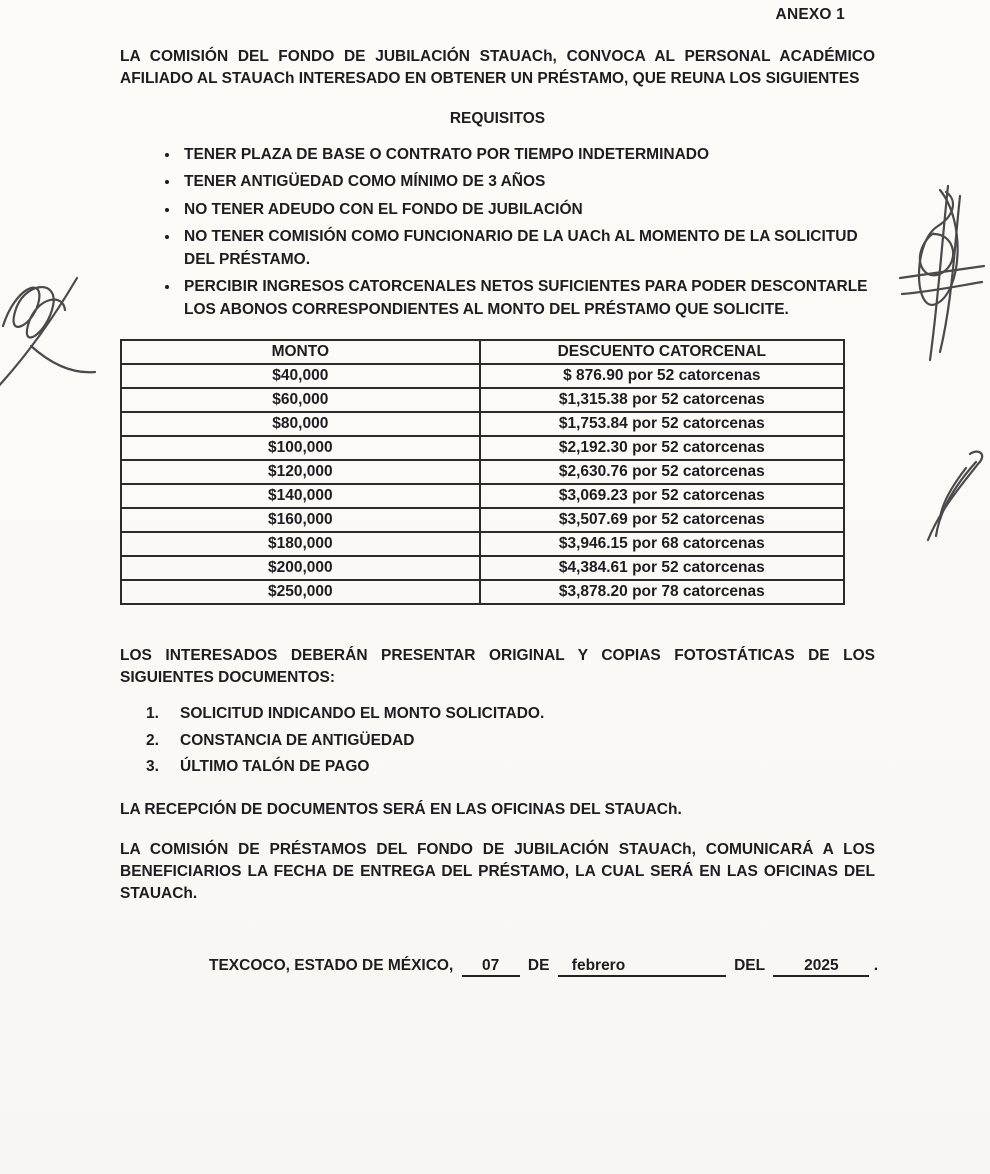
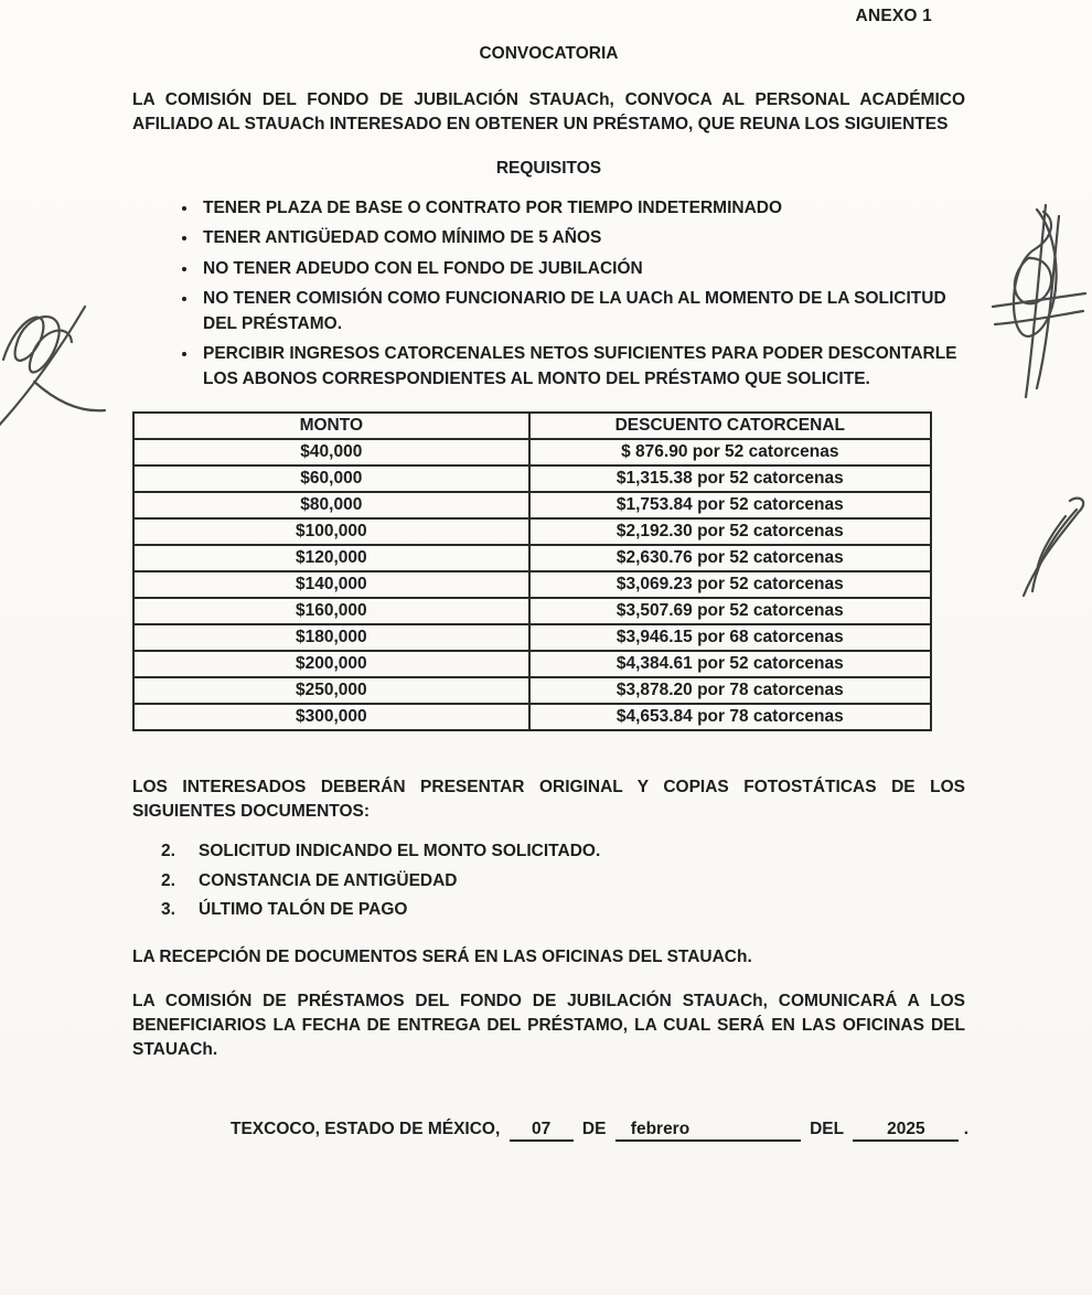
  ANEXO 1
+ CONVOCATORIA
  LA COMISIÓN DEL FONDO DE JUBILACIÓN STAUACh, CONVOCA AL PERSONAL ACADÉMICO AFILIADO AL STAUACh INTERESADO EN OBTENER UN PRÉSTAMO, QUE REUNA LOS SIGUIENTES
  REQUISITOS
  TENER PLAZA DE BASE O CONTRATO POR TIEMPO INDETERMINADO
- TENER ANTIGÜEDAD COMO MÍNIMO DE 3 AÑOS
+ TENER ANTIGÜEDAD COMO MÍNIMO DE 5 AÑOS
  NO TENER ADEUDO CON EL FONDO DE JUBILACIÓN
  NO TENER COMISIÓN COMO FUNCIONARIO DE LA UACh AL MOMENTO DE LA SOLICITUD DEL PRÉSTAMO.
  PERCIBIR INGRESOS CATORCENALES NETOS SUFICIENTES PARA PODER DESCONTARLE LOS ABONOS CORRESPONDIENTES AL MONTO DEL PRÉSTAMO QUE SOLICITE.
  MONTO	DESCUENTO CATORCENAL
  $40,000	$ 876.90 por 52 catorcenas
  $60,000	$1,315.38 por 52 catorcenas
  $80,000	$1,753.84 por 52 catorcenas
  $100,000	$2,192.30 por 52 catorcenas
  $120,000	$2,630.76 por 52 catorcenas
  $140,000	$3,069.23 por 52 catorcenas
  $160,000	$3,507.69 por 52 catorcenas
  $180,000	$3,946.15 por 68 catorcenas
  $200,000	$4,384.61 por 52 catorcenas
  $250,000	$3,878.20 por 78 catorcenas
+ $300,000	$4,653.84 por 78 catorcenas
  LOS INTERESADOS DEBERÁN PRESENTAR ORIGINAL Y COPIAS FOTOSTÁTICAS DE LOS SIGUIENTES DOCUMENTOS:
- 1. SOLICITUD INDICANDO EL MONTO SOLICITADO.
+ 2. SOLICITUD INDICANDO EL MONTO SOLICITADO.
  2. CONSTANCIA DE ANTIGÜEDAD
  3. ÚLTIMO TALÓN DE PAGO
  LA RECEPCIÓN DE DOCUMENTOS SERÁ EN LAS OFICINAS DEL STAUACh.
  LA COMISIÓN DE PRÉSTAMOS DEL FONDO DE JUBILACIÓN STAUACh, COMUNICARÁ A LOS BENEFICIARIOS LA FECHA DE ENTREGA DEL PRÉSTAMO, LA CUAL SERÁ EN LAS OFICINAS DEL STAUACh.
  TEXCOCO, ESTADO DE MÉXICO, 07 DE febrero DEL 2025 .
